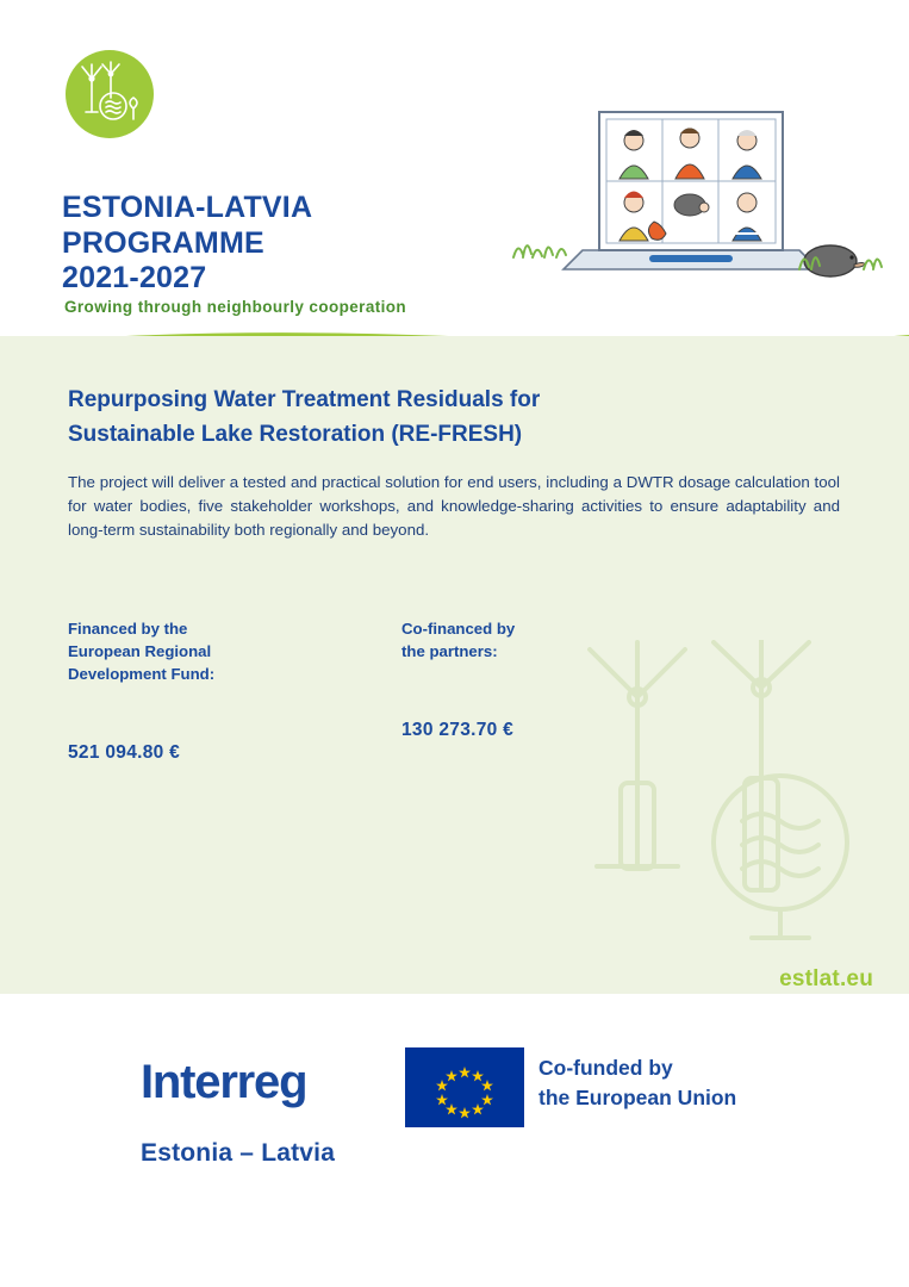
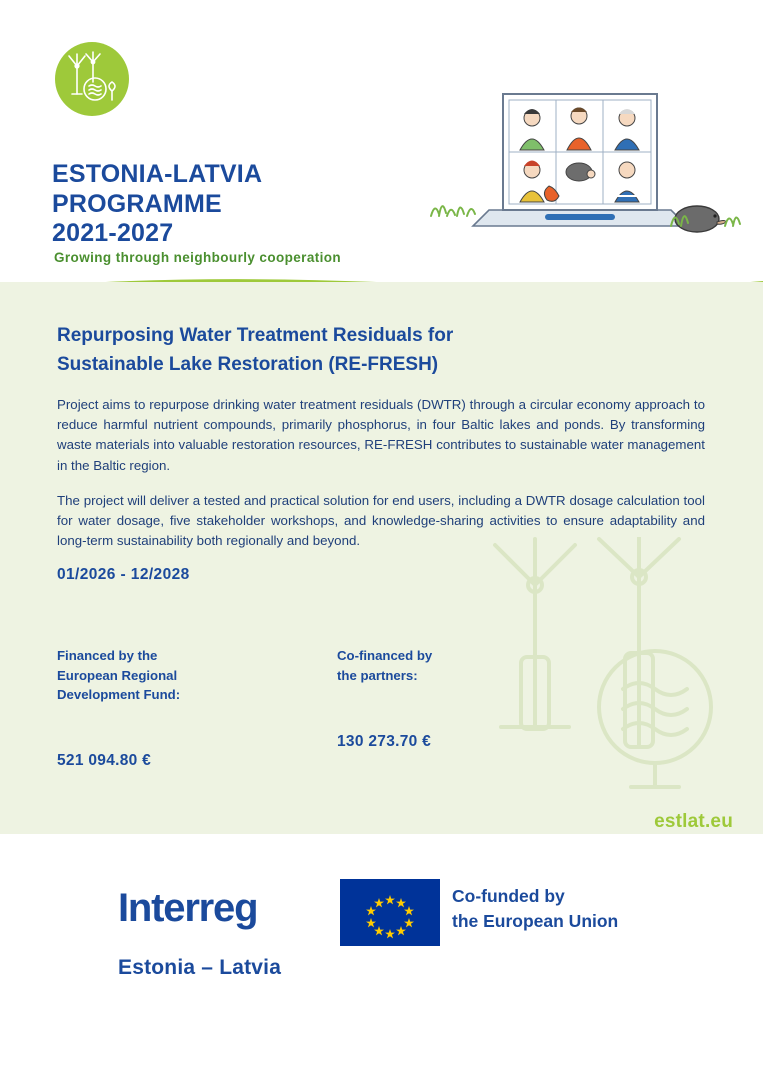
  ESTONIA-LATVIA
  PROGRAMME
  2021-2027
  Growing through neighbourly cooperation
  Repurposing Water Treatment Residuals for
  Sustainable Lake Restoration (RE-FRESH)
+ Project aims to repurpose drinking water treatment residuals (DWTR) through a circular economy approach to reduce harmful nutrient compounds, primarily phosphorus, in four Baltic lakes and ponds. By transforming waste materials into valuable restoration resources, RE-FRESH contributes to sustainable water management in the Baltic region.
- The project will deliver a tested and practical solution for end users, including a DWTR dosage calculation tool for water bodies, five stakeholder workshops, and knowledge-sharing activities to ensure adaptability and long-term sustainability both regionally and beyond.
+ The project will deliver a tested and practical solution for end users, including a DWTR dosage calculation tool for water dosage, five stakeholder workshops, and knowledge-sharing activities to ensure adaptability and long-term sustainability both regionally and beyond.
+ 01/2026 - 12/2028
  Financed by the
  European Regional
  Development Fund:
  521 094.80 €
  Co-financed by
  the partners:
  130 273.70 €
  estlat.eu
  Interreg
  Estonia – Latvia
  Co-funded by
  the European Union
